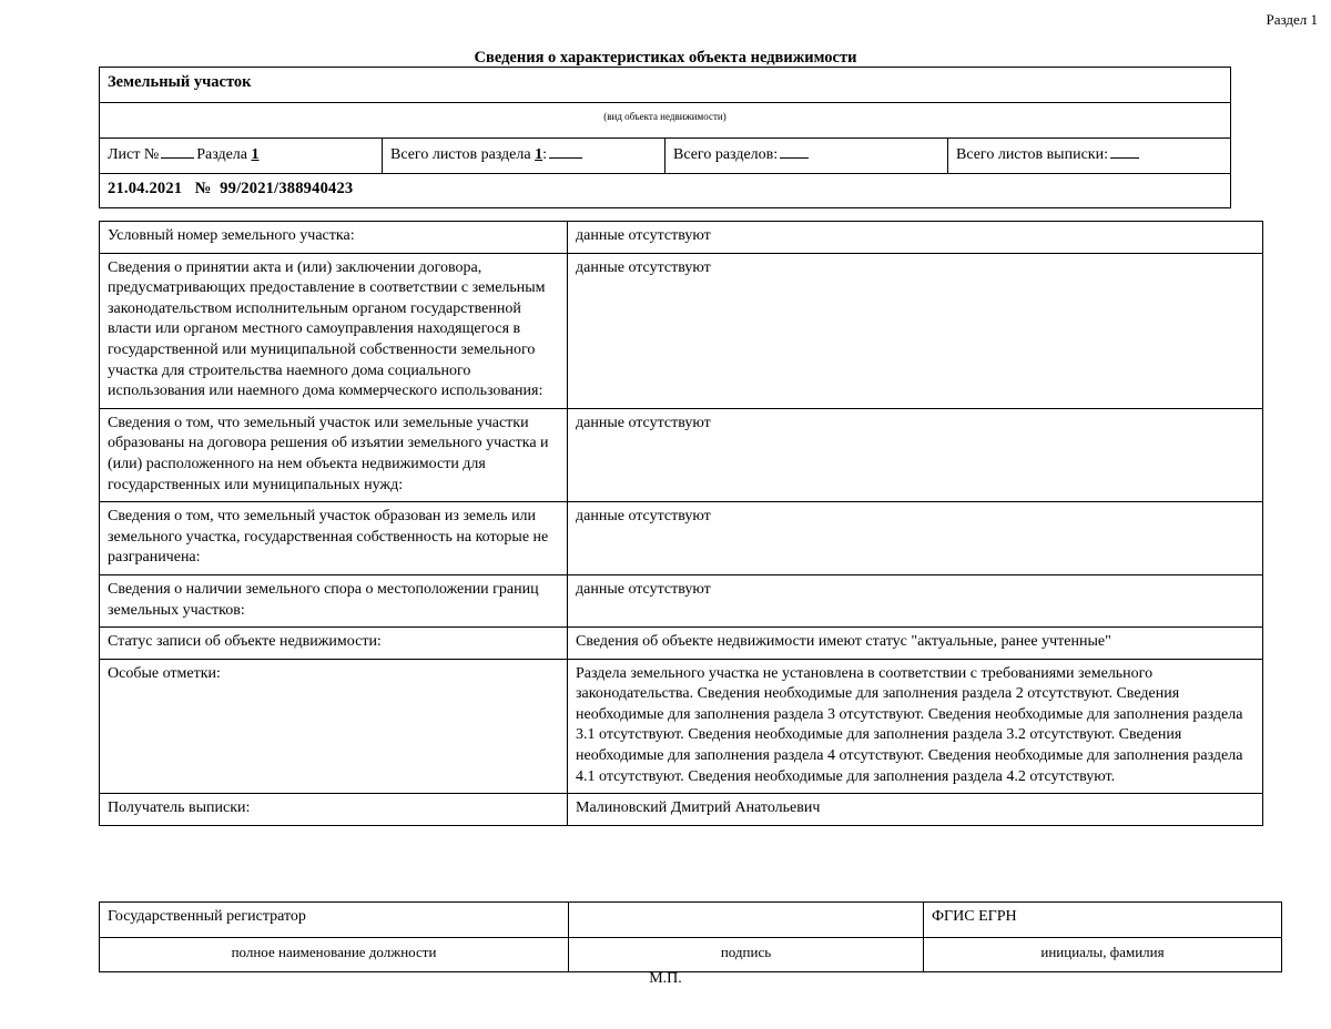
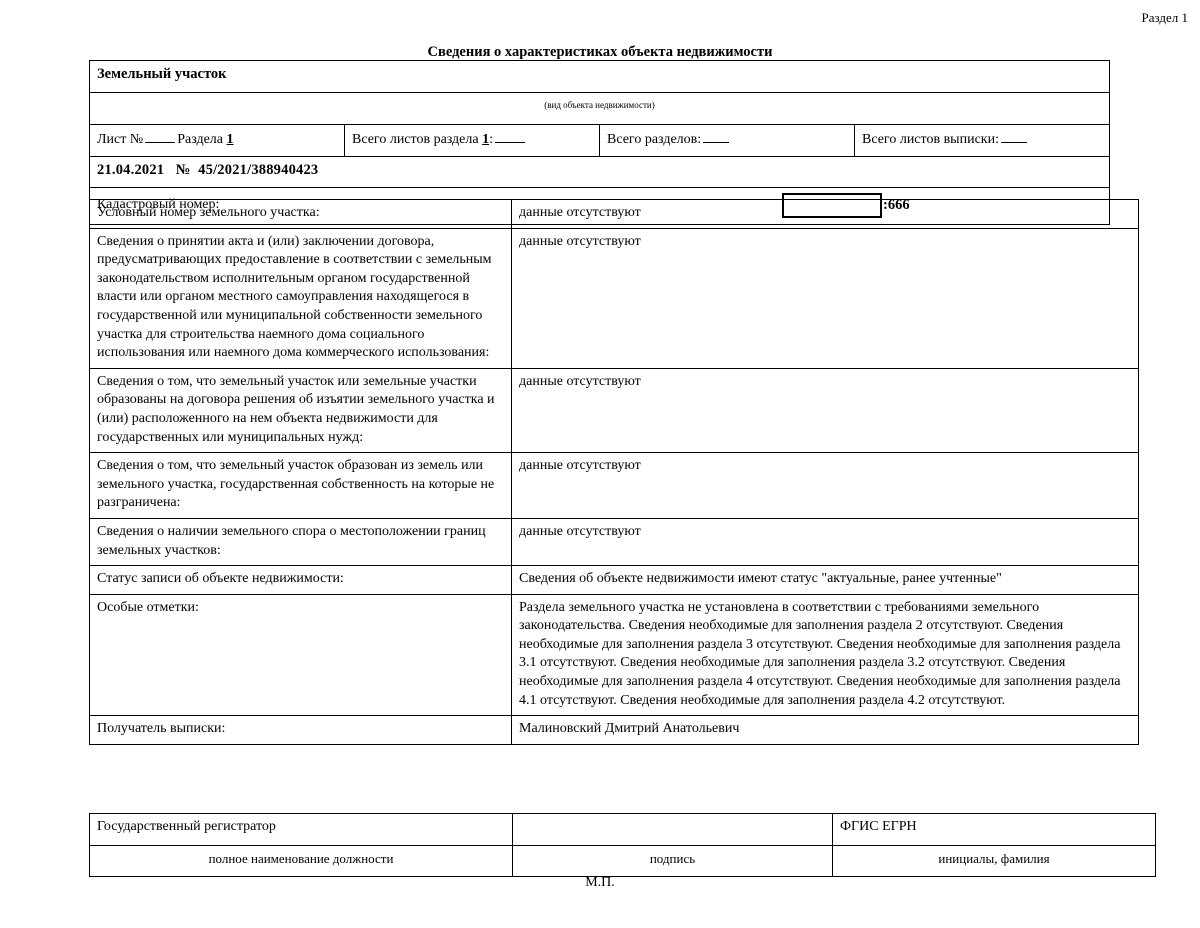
  Раздел 1
  Сведения о характеристиках объекта недвижимости
  Земельный участок
  (вид объекта недвижимости)
  Лист № Раздела 1	Всего листов раздела 1:	Всего разделов:	Всего листов выписки:
- 21.04.2021 № 99/2021/388940423
+ 21.04.2021 № 45/2021/388940423
+ Кадастровый номер: :666
  Условный номер земельного участка:	данные отсутствуют
  Сведения о принятии акта и (или) заключении договора, предусматривающих предоставление в соответствии с земельным законодательством исполнительным органом государственной власти или органом местного самоуправления находящегося в государственной или муниципальной собственности земельного участка для строительства наемного дома социального использования или наемного дома коммерческого использования:	данные отсутствуют
  Сведения о том, что земельный участок или земельные участки образованы на договора решения об изъятии земельного участка и (или) расположенного на нем объекта недвижимости для государственных или муниципальных нужд:	данные отсутствуют
  Сведения о том, что земельный участок образован из земель или земельного участка, государственная собственность на которые не разграничена:	данные отсутствуют
  Сведения о наличии земельного спора о местоположении границ земельных участков:	данные отсутствуют
  Статус записи об объекте недвижимости:	Сведения об объекте недвижимости имеют статус "актуальные, ранее учтенные"
  Особые отметки:	Раздела земельного участка не установлена в соответствии с требованиями земельного законодательства. Сведения необходимые для заполнения раздела 2 отсутствуют. Сведения необходимые для заполнения раздела 3 отсутствуют. Сведения необходимые для заполнения раздела 3.1 отсутствуют. Сведения необходимые для заполнения раздела 3.2 отсутствуют. Сведения необходимые для заполнения раздела 4 отсутствуют. Сведения необходимые для заполнения раздела 4.1 отсутствуют. Сведения необходимые для заполнения раздела 4.2 отсутствуют.
  Получатель выписки:	Малиновский Дмитрий Анатольевич
  Государственный регистратор		ФГИС ЕГРН
  полное наименование должности	подпись	инициалы, фамилия
  М.П.
